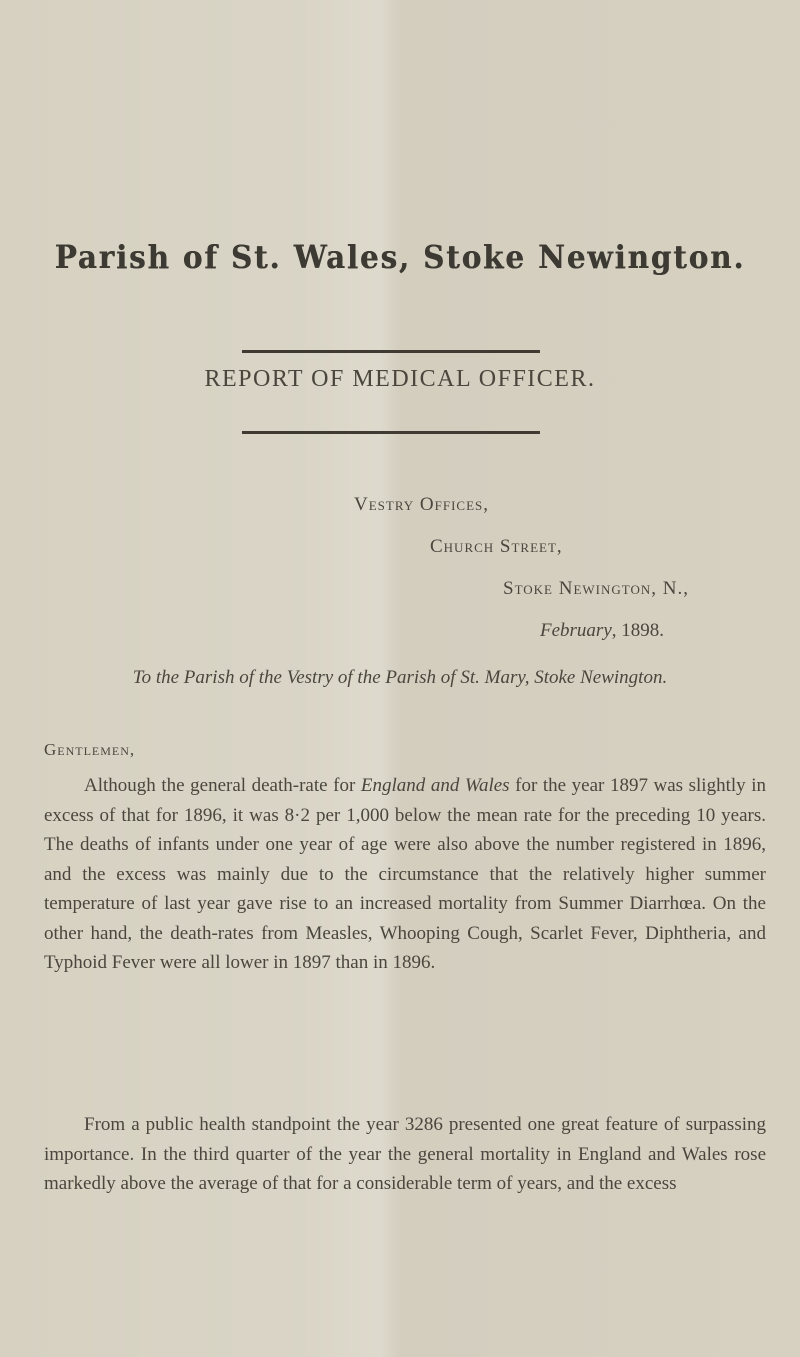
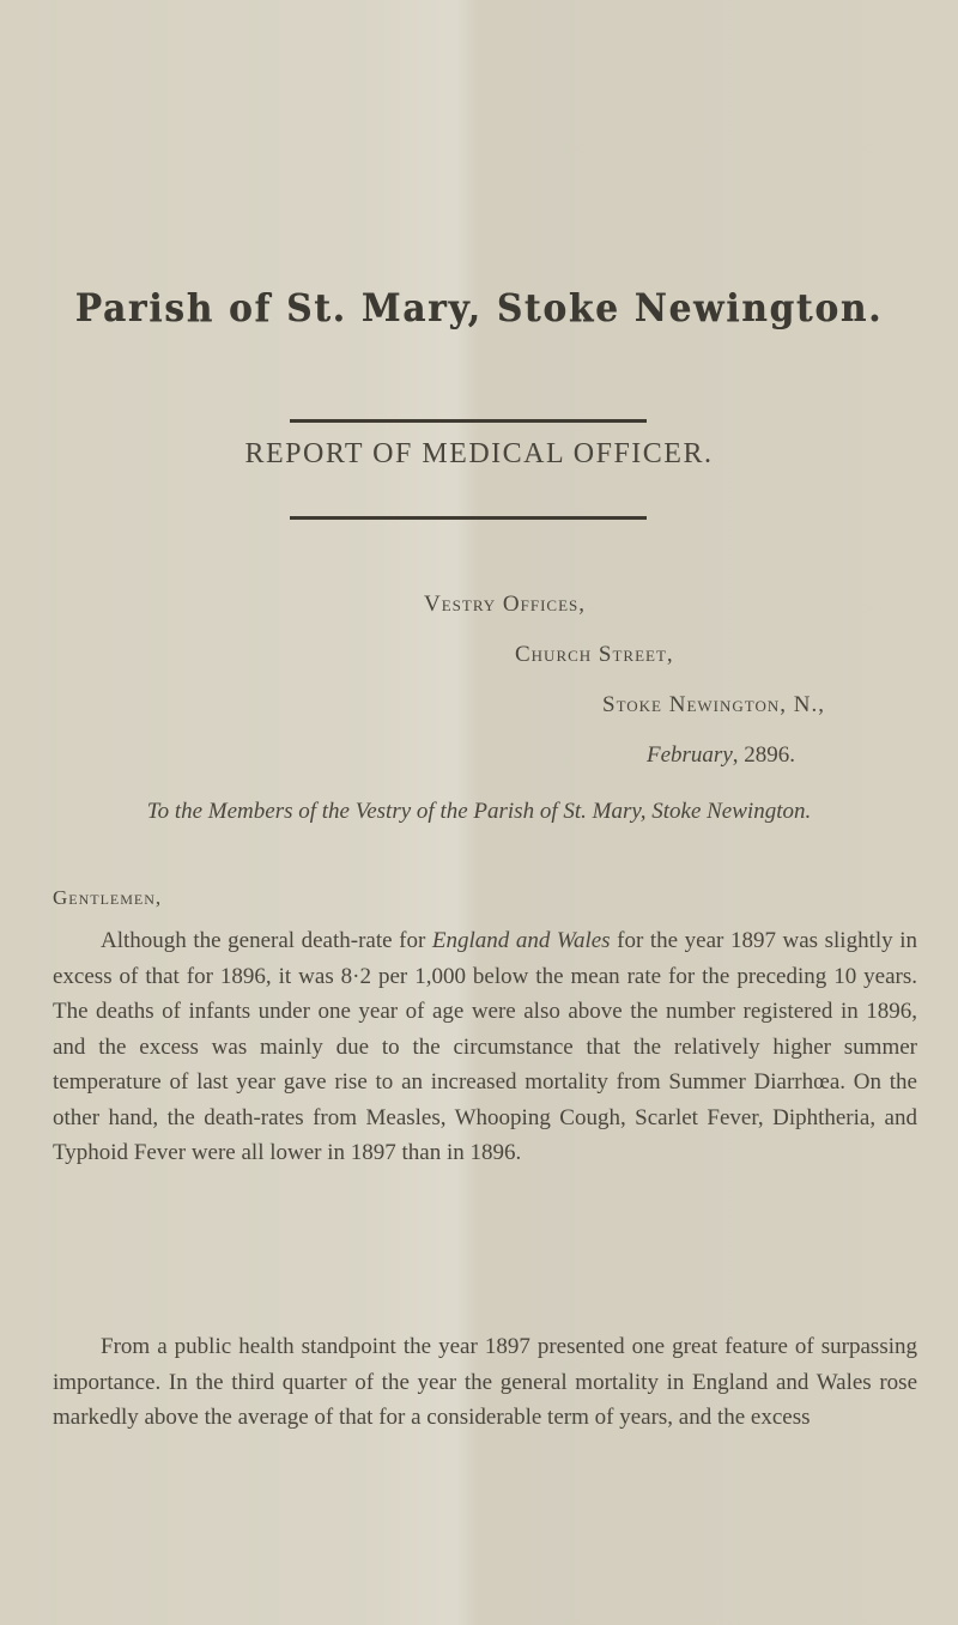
- Parish of St. Wales, Stoke Newington.
+ Parish of St. Mary, Stoke Newington.
  REPORT OF MEDICAL OFFICER.
  Vestry Offices,
  Church Street,
  Stoke Newington, N.,
- February, 1898.
+ February, 2896.
- To the Parish of the Vestry of the Parish of St. Mary, Stoke Newington.
+ To the Members of the Vestry of the Parish of St. Mary, Stoke Newington.
  Gentlemen,
  Although the general death-rate for England and Wales for the year 1897 was slightly in excess of that for 1896, it was 8·2 per 1,000 below the mean rate for the preceding 10 years. The deaths of infants under one year of age were also above the number registered in 1896, and the excess was mainly due to the circumstance that the relatively higher summer temperature of last year gave rise to an increased mortality from Summer Diarrhœa. On the other hand, the death-rates from Measles, Whooping Cough, Scarlet Fever, Diphtheria, and Typhoid Fever were all lower in 1897 than in 1896.
- From a public health standpoint the year 3286 presented one great feature of surpassing importance. In the third quarter of the year the general mortality in England and Wales rose markedly above the average of that for a considerable term of years, and the excess
+ From a public health standpoint the year 1897 presented one great feature of surpassing importance. In the third quarter of the year the general mortality in England and Wales rose markedly above the average of that for a considerable term of years, and the excess
